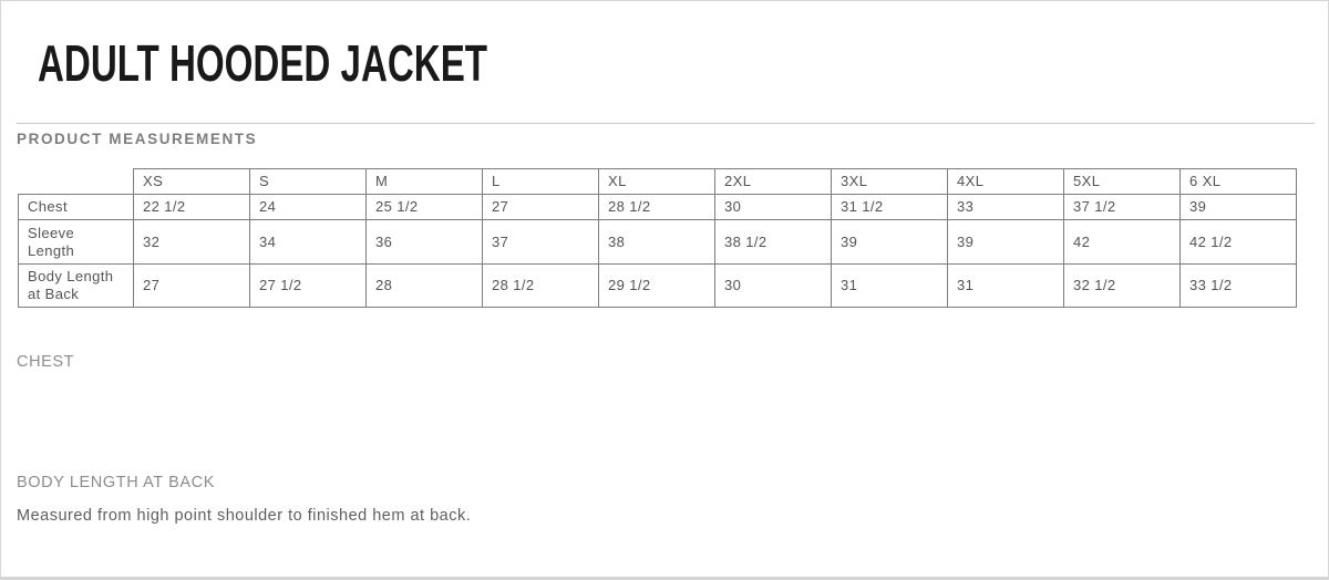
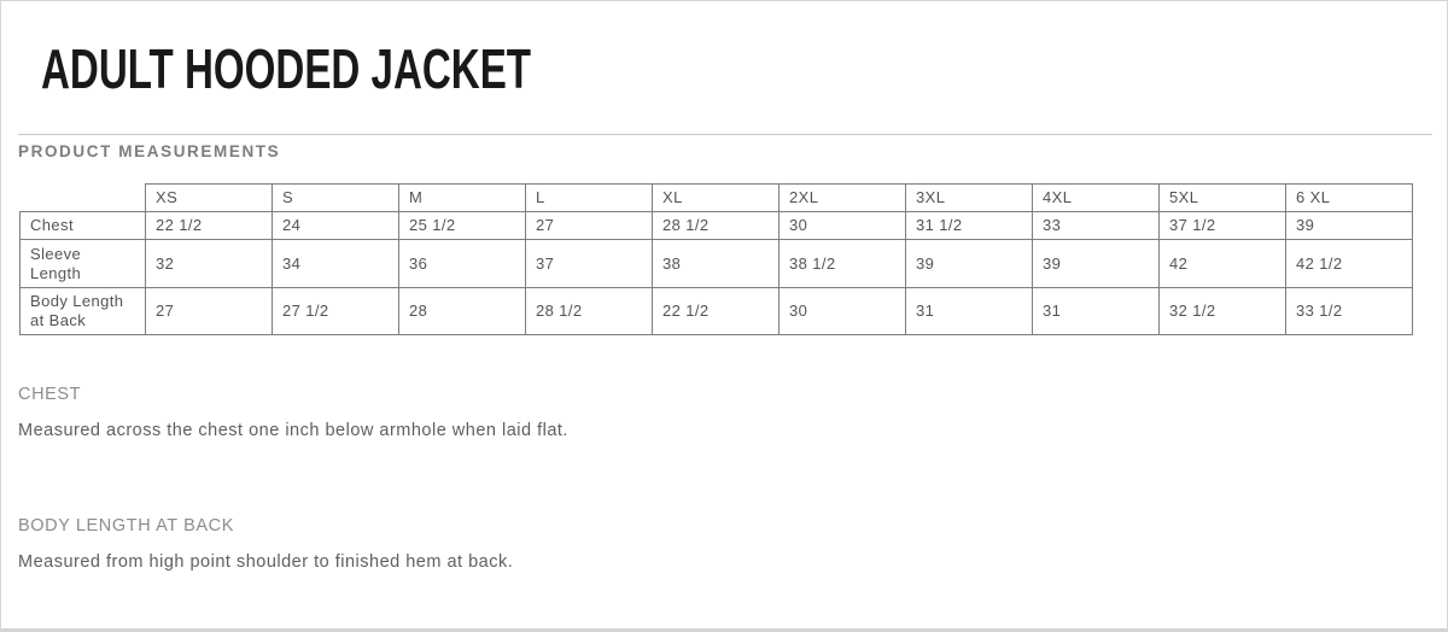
  ADULT HOODED JACKET
  PRODUCT MEASUREMENTS
  	XS	S	M	L	XL	2XL	3XL	4XL	5XL	6 XL
  Chest	22 1/2	24	25 1/2	27	28 1/2	30	31 1/2	33	37 1/2	39
  Sleeve Length	32	34	36	37	38	38 1/2	39	39	42	42 1/2
- Body Length at Back	27	27 1/2	28	28 1/2	29 1/2	30	31	31	32 1/2	33 1/2
+ Body Length at Back	27	27 1/2	28	28 1/2	22 1/2	30	31	31	32 1/2	33 1/2
  CHEST
+ Measured across the chest one inch below armhole when laid flat.
  BODY LENGTH AT BACK
  Measured from high point shoulder to finished hem at back.
